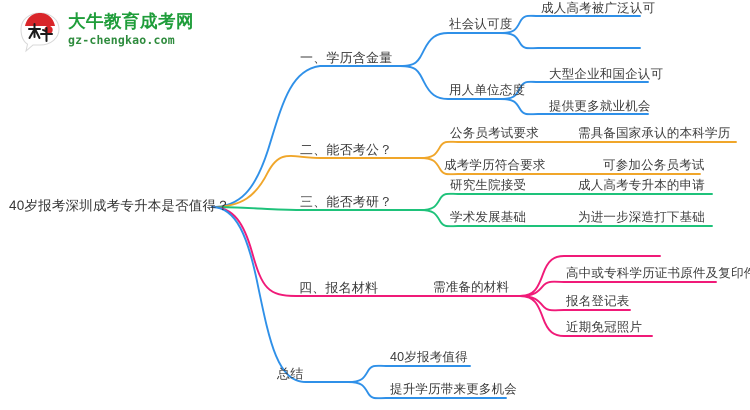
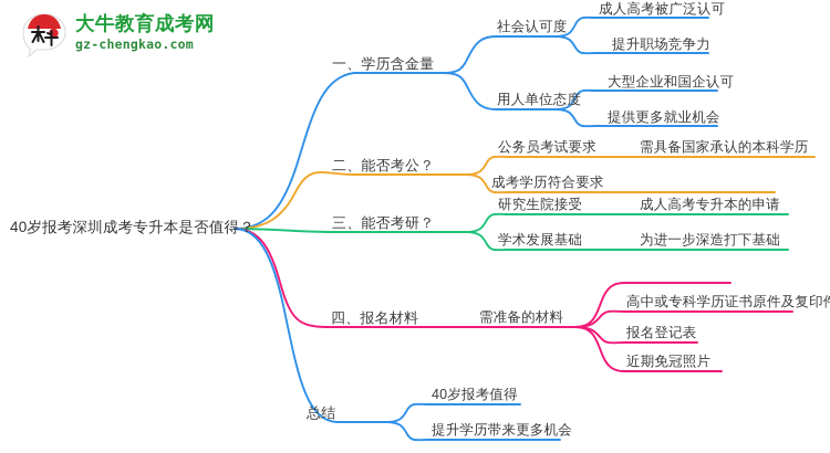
  大牛教育成考网
  gz-chengkao.com
  40岁报考深圳成考专升本是否值得？
  一、学历含金量
  社会认可度
  用人单位态度
  成人高考被广泛认可
+ 提升职场竞争力
  大型企业和国企认可
  提供更多就业机会
  二、能否考公？
  公务员考试要求
  成考学历符合要求
  需具备国家承认的本科学历
- 可参加公务员考试
  三、能否考研？
  研究生院接受
  学术发展基础
  成人高考专升本的申请
  为进一步深造打下基础
  四、报名材料
  需准备的材料
  高中或专科学历证书原件及复印
  报名登记表
  近期免冠照片
  总结
  40岁报考值得
  提升学历带来更多机会
